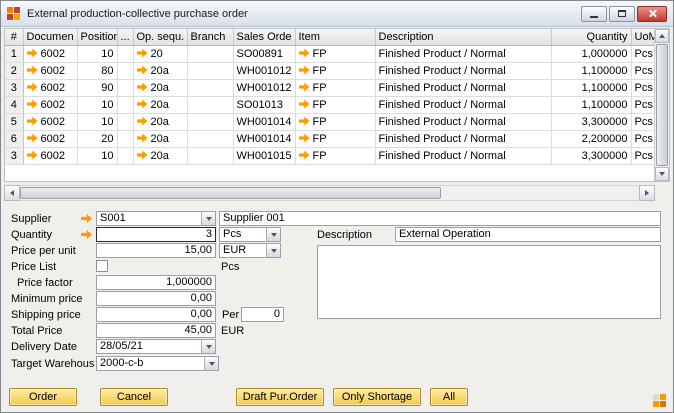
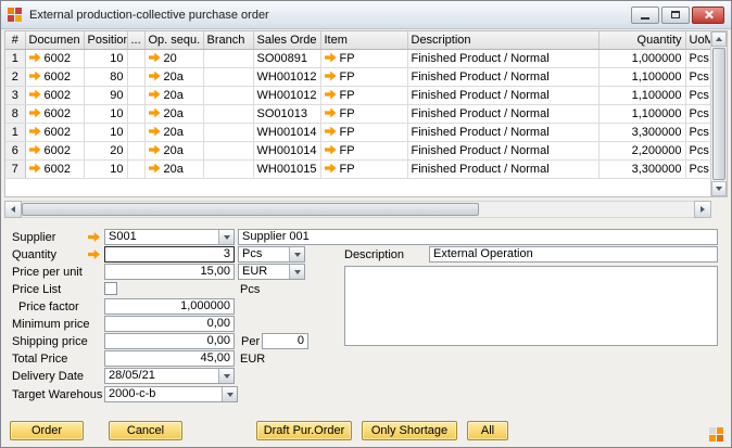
  External production-collective purchase order
  #	Documen	Positio	...	Op. sequ.	Branch	Sales Orde	Item	Description	Quantity	Uo
  1	6002	10		20		SO00891	FP	Finished Product / Normal	1,000000	Pcs
  2	6002	80		20a		WH001012	FP	Finished Product / Normal	1,100000	Pcs
  3	6002	90		20a		WH001012	FP	Finished Product / Normal	1,100000	Pcs
- 4	6002	10		20a		SO01013	FP	Finished Product / Normal	1,100000	Pcs
+ 8	6002	10		20a		SO01013	FP	Finished Product / Normal	1,100000	Pcs
- 5	6002	10		20a		WH001014	FP	Finished Product / Normal	3,300000	Pcs
+ 1	6002	10		20a		WH001014	FP	Finished Product / Normal	3,300000	Pcs
  6	6002	20		20a		WH001014	FP	Finished Product / Normal	2,200000	Pcs
- 3	6002	10		20a		WH001015	FP	Finished Product / Normal	3,300000	Pcs
+ 7	6002	10		20a		WH001015	FP	Finished Product / Normal	3,300000	Pcs
  Supplier
  S001
  Supplier 001
  Quantity
  3
  Pcs
  Description
  External Operation
  Price per unit
  15,00
  EUR
  Price List
  Pcs
  Price factor
  1,000000
  Minimum price
  0,00
  Shipping price
  0,00
  Per
  0
  Total Price
  45,00
  EUR
  Delivery Date
  28/05/21
  Target Warehous
  2000-c-b
  Order
  Cancel
  Draft Pur.Order
  Only Shortage
  All
